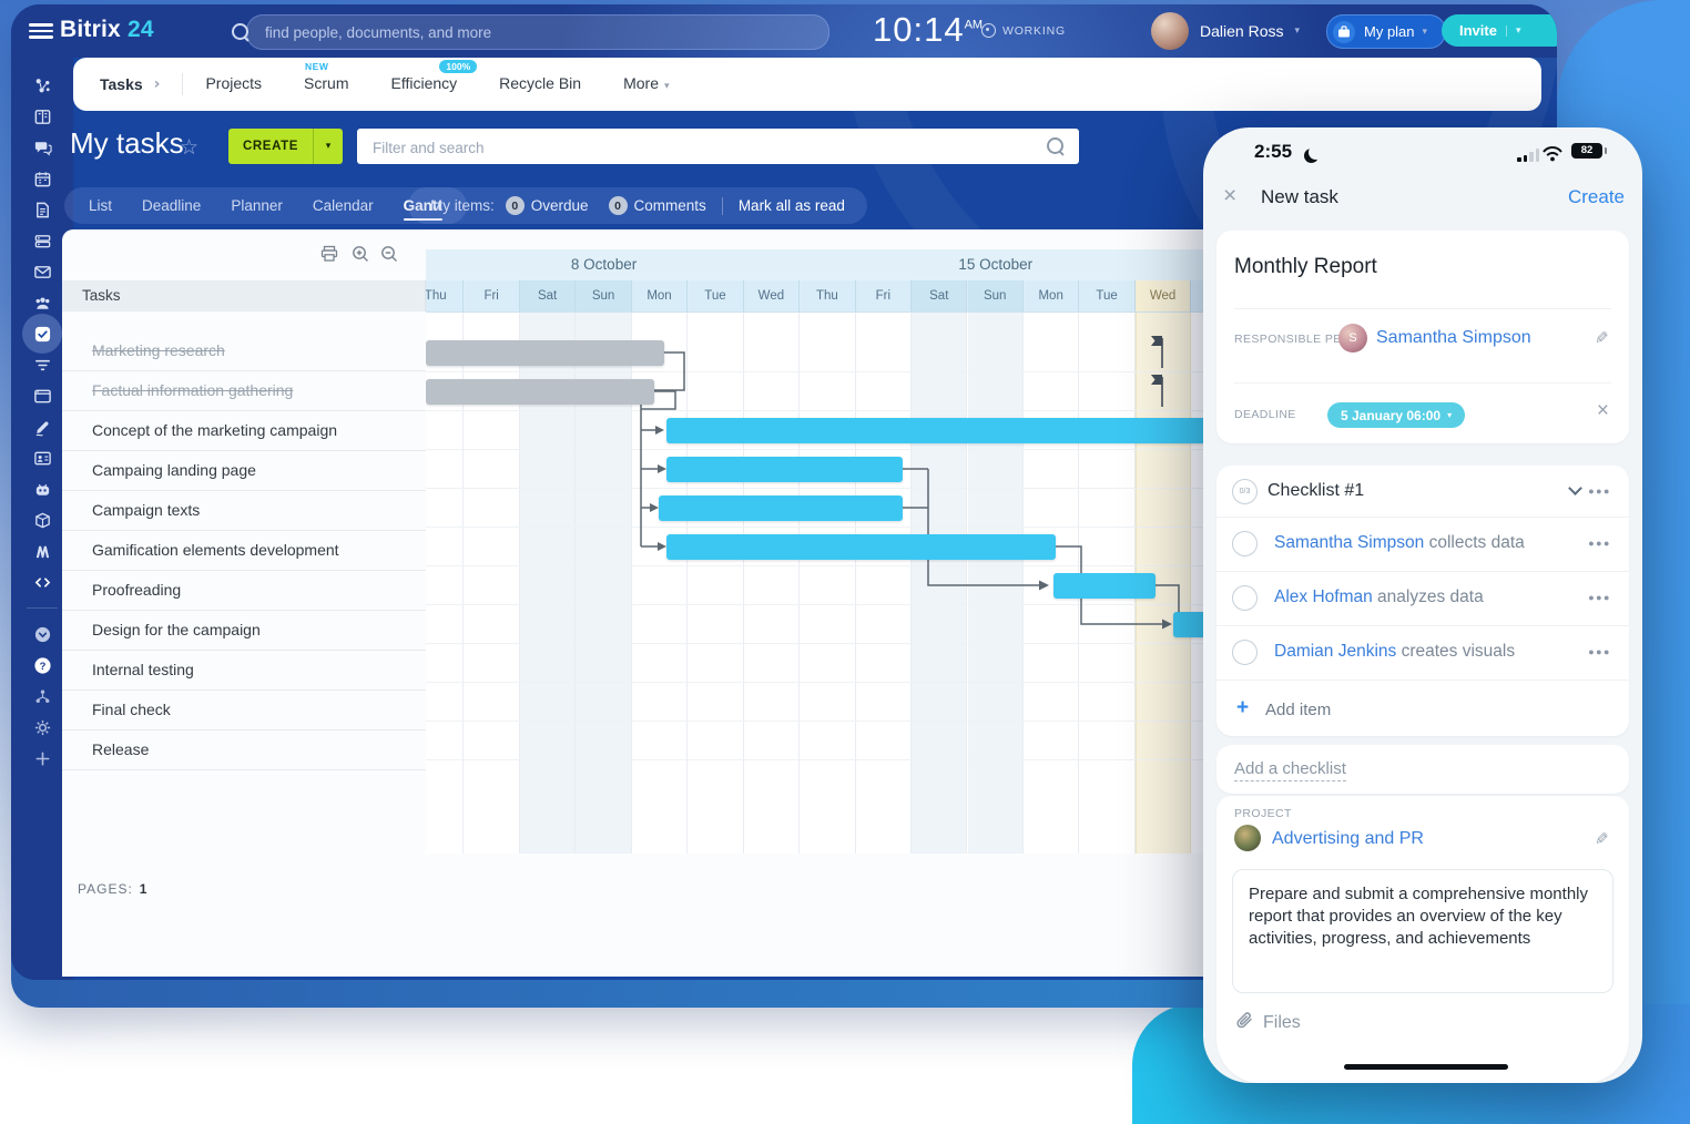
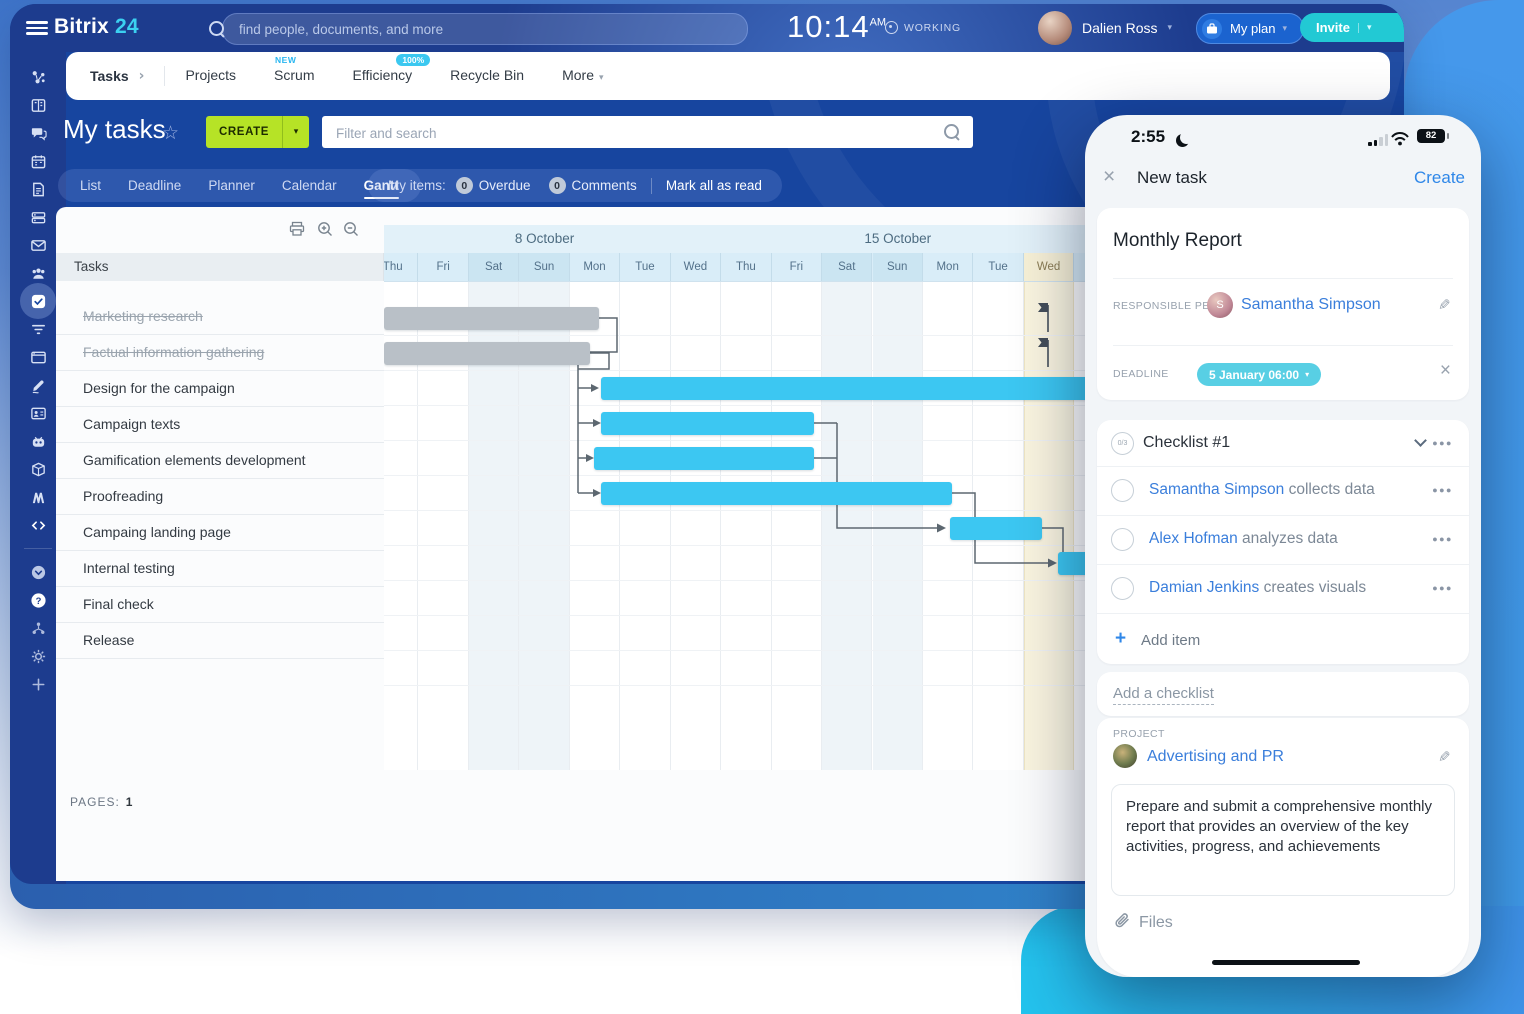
  Bitrix 24
  find people, documents, and more
  10:14AM
  WORKING
  Dalien Ross
  ▾
  My plan
  ▾
  Invite
  ▾
  ?
  Tasks
  ›
  Projects
  Scrum
  NEW
  Efficiency
  100%
  Recycle Bin
  More ▾
  My tasks
  ☆
  CREATE
  ▾
  Filter and search
  List
  Deadline
  Planner
  Calendar
  Gantt
  My items:
  0
  Overdue
  0
  Comments
  Mark all as read
  Tasks
  Marketing research
  Factual information gathering
- Concept of the marketing campaign
- Campaing landing page
+ Design for the campaign
  Campaign texts
  Gamification elements development
  Proofreading
- Design for the campaign
+ Campaing landing page
  Internal testing
  Final check
  Release
  8 October
  15 October
  Thu
  Fri
  Sat
  Sun
  Mon
  Tue
  Wed
  Thu
  Fri
  Sat
  Sun
  Mon
  Tue
  Wed
  PAGES: 1
  2:55
  82
  ×
  New task
  Create
  Monthly Report
  RESPONSIBLE PE
  S
  Samantha Simpson
  DEADLINE
  5 January 06:00
  ▾
  ×
  Checklist #1
  ●●●
  Samantha Simpson collects data
  ●●●
  Alex Hofman analyzes data
  ●●●
  Damian Jenkins creates visuals
  ●●●
  +
  Add item
  Add a checklist
  PROJECT
  Advertising and PR
  Prepare and submit a comprehensive monthly report that provides an overview of the key activities, progress, and achievements
  Files
